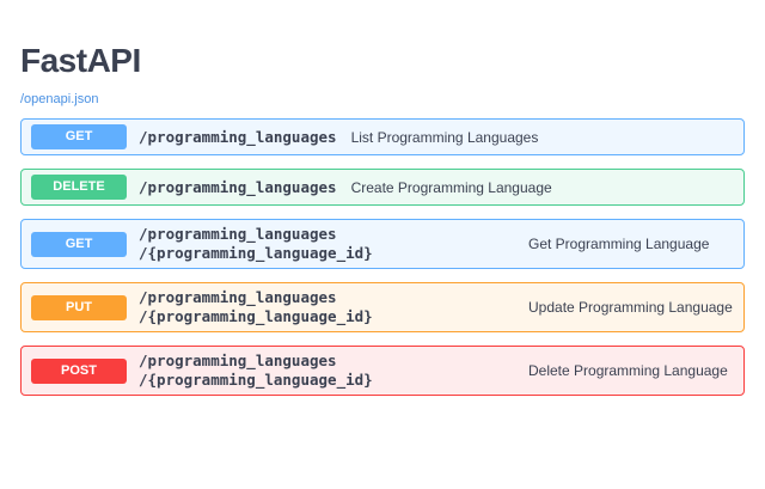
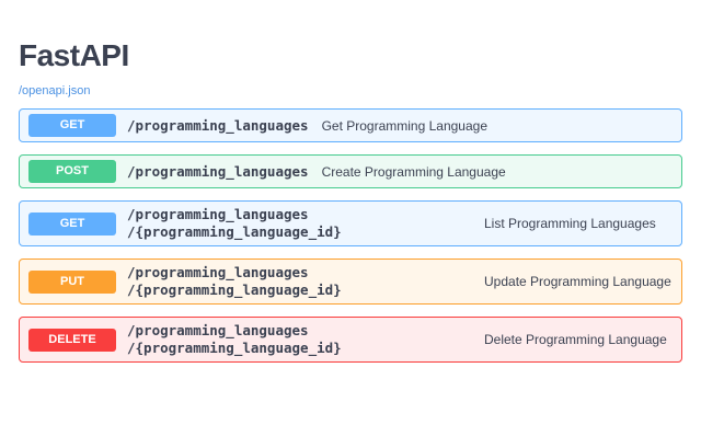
  FastAPI
  /openapi.json
  GET
  /programming_languages
- List Programming Languages
+ Get Programming Language
- DELETE
+ POST
  /programming_languages
  Create Programming Language
  GET
  /programming_languages
  /{programming_language_id}
- Get Programming Language
+ List Programming Languages
  PUT
  /programming_languages
  /{programming_language_id}
  Update Programming Language
- POST
+ DELETE
  /programming_languages
  /{programming_language_id}
  Delete Programming Language
